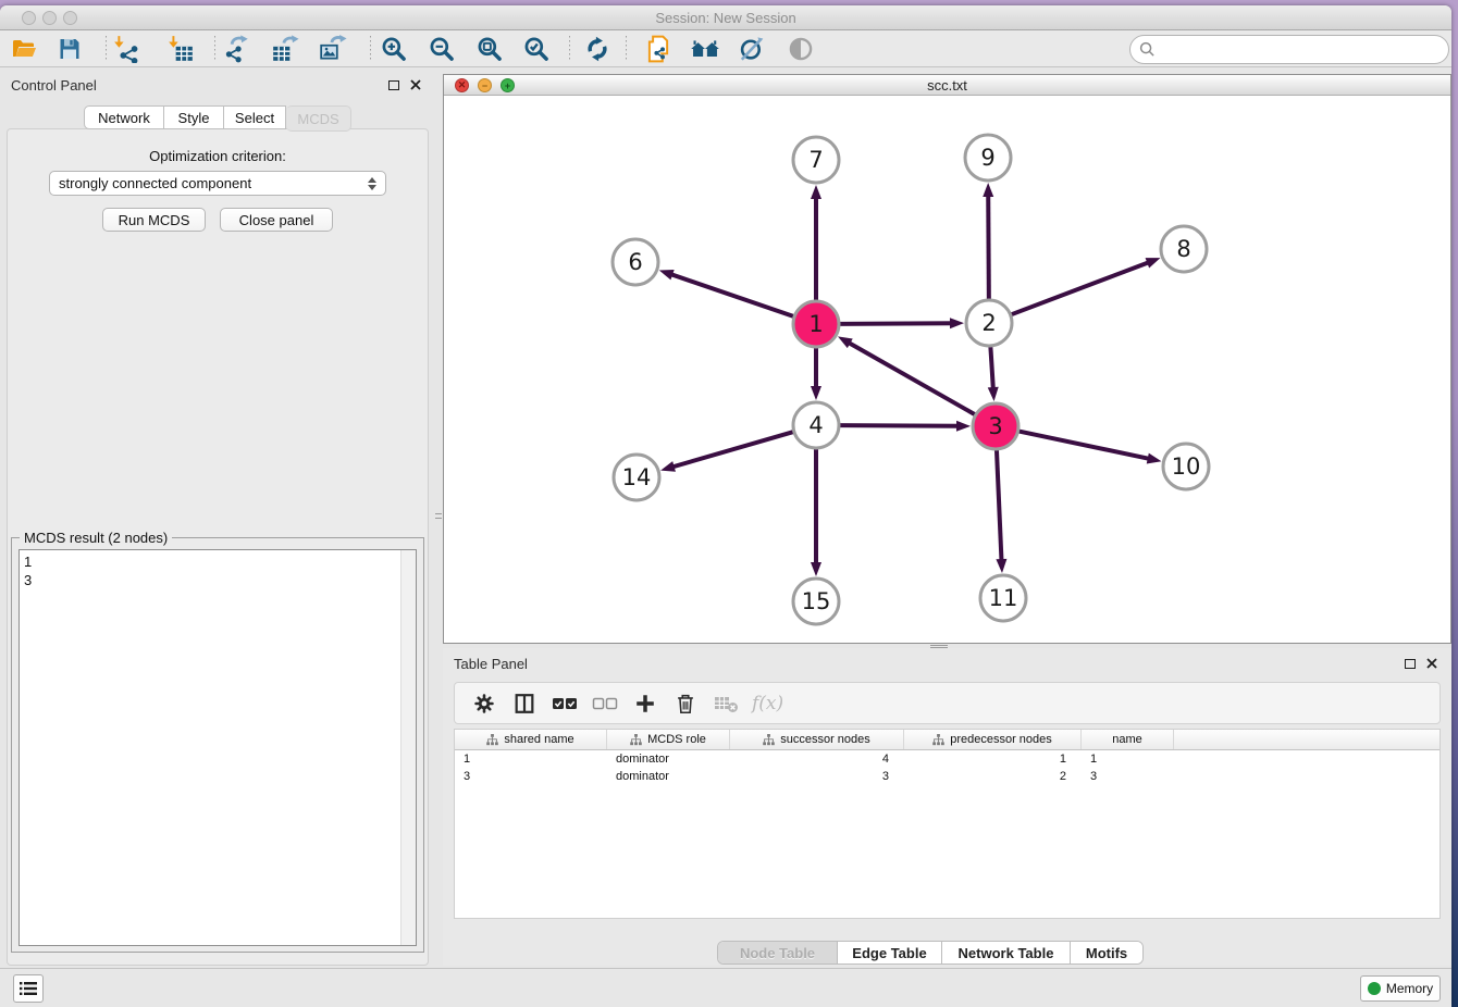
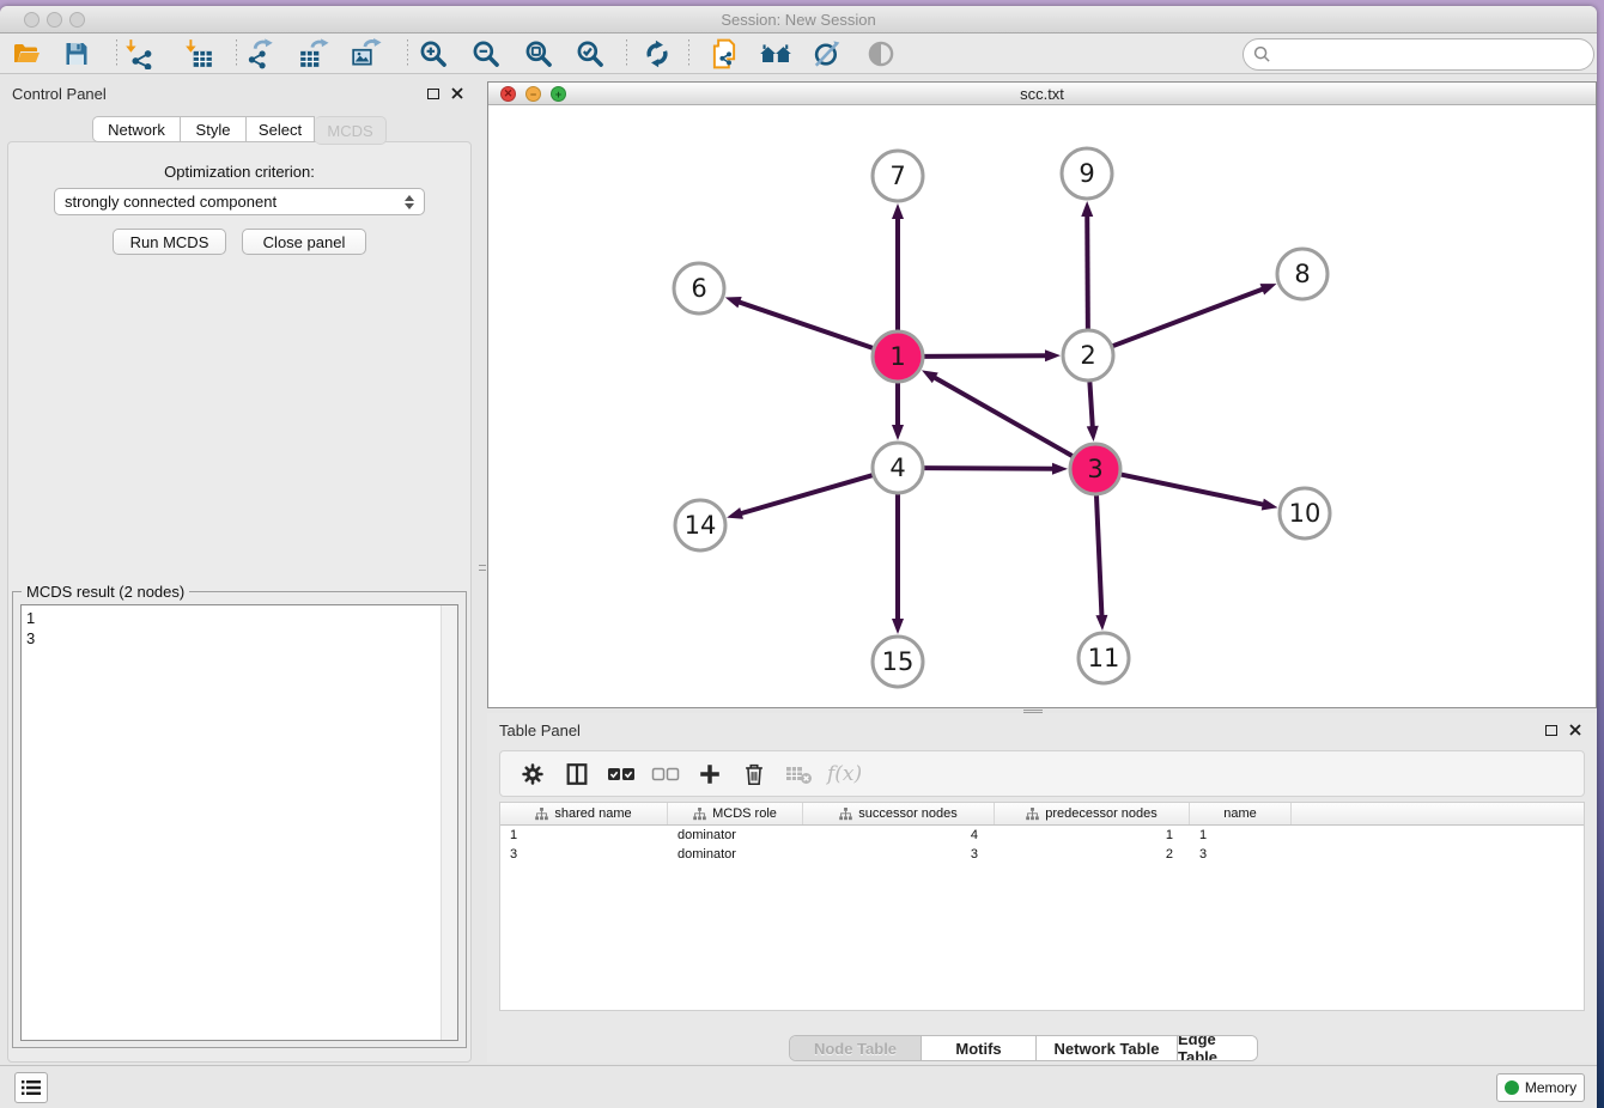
  Session: New Session
  Control Panel
  Network
  Style
  Select
  MCDS
  Optimization criterion:
  strongly connected component
  Run MCDS
  Close panel
  MCDS result (2 nodes)
  1
  3
  ✕
  −
  +
  scc.txt
  1
  2
  3
  4
  6
  7
  8
  9
  10
  11
  14
  15
  Table Panel
  f(x)
  shared name
  MCDS role
  successor nodes
  predecessor nodes
  name
  1
  dominator
  4
  1
  1
  3
  dominator
  3
  2
  3
  Node Table
- Edge Table
+ Motifs
  Network Table
- Motifs
+ Edge Table
  Memory
